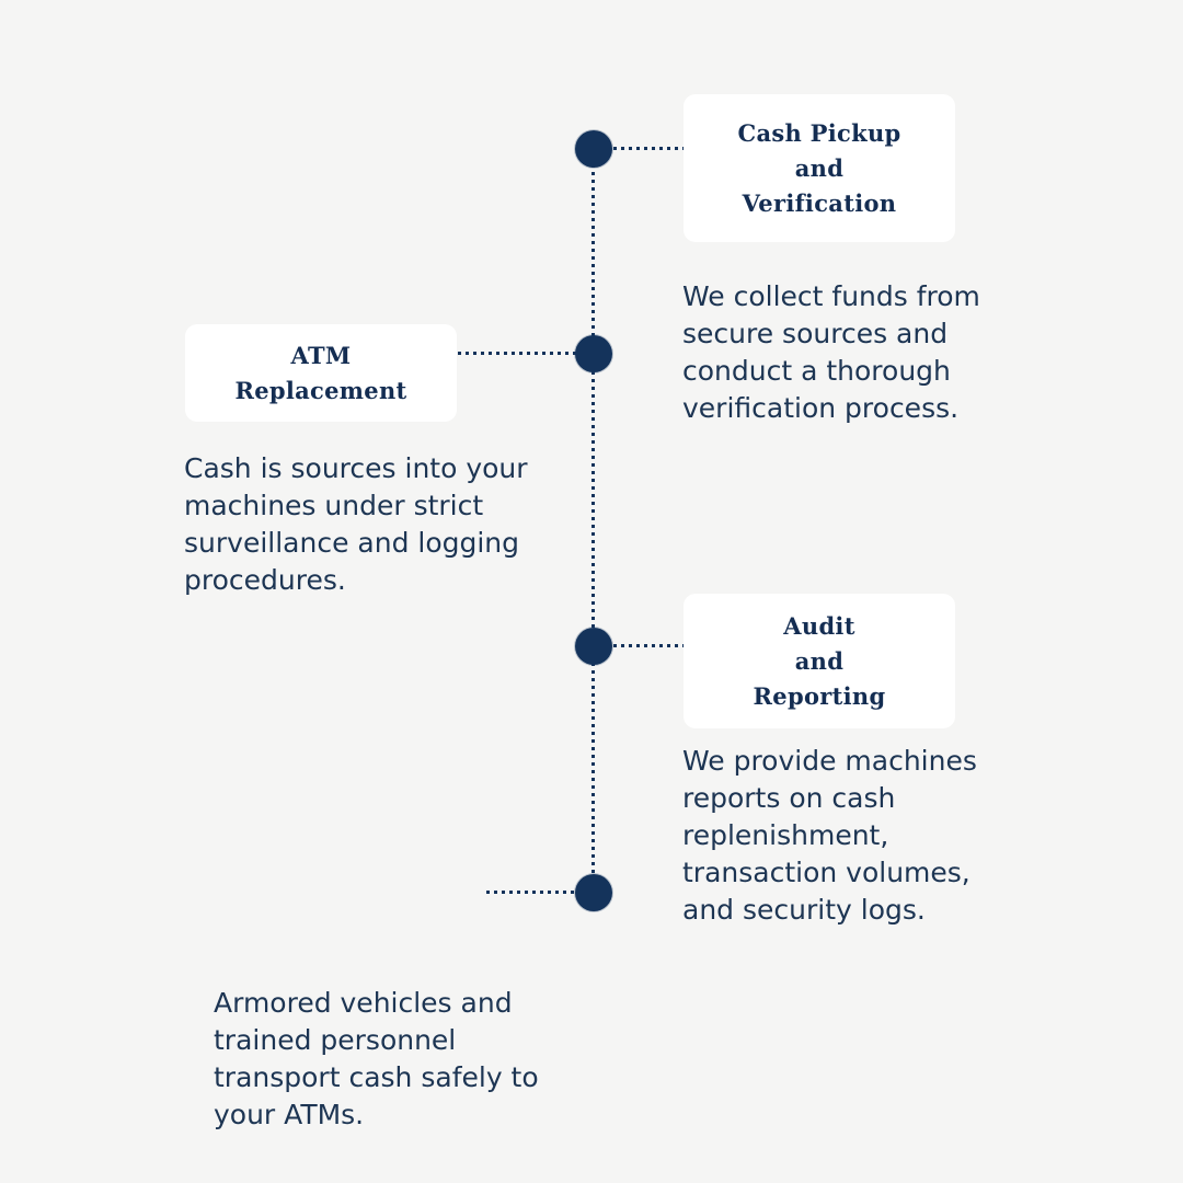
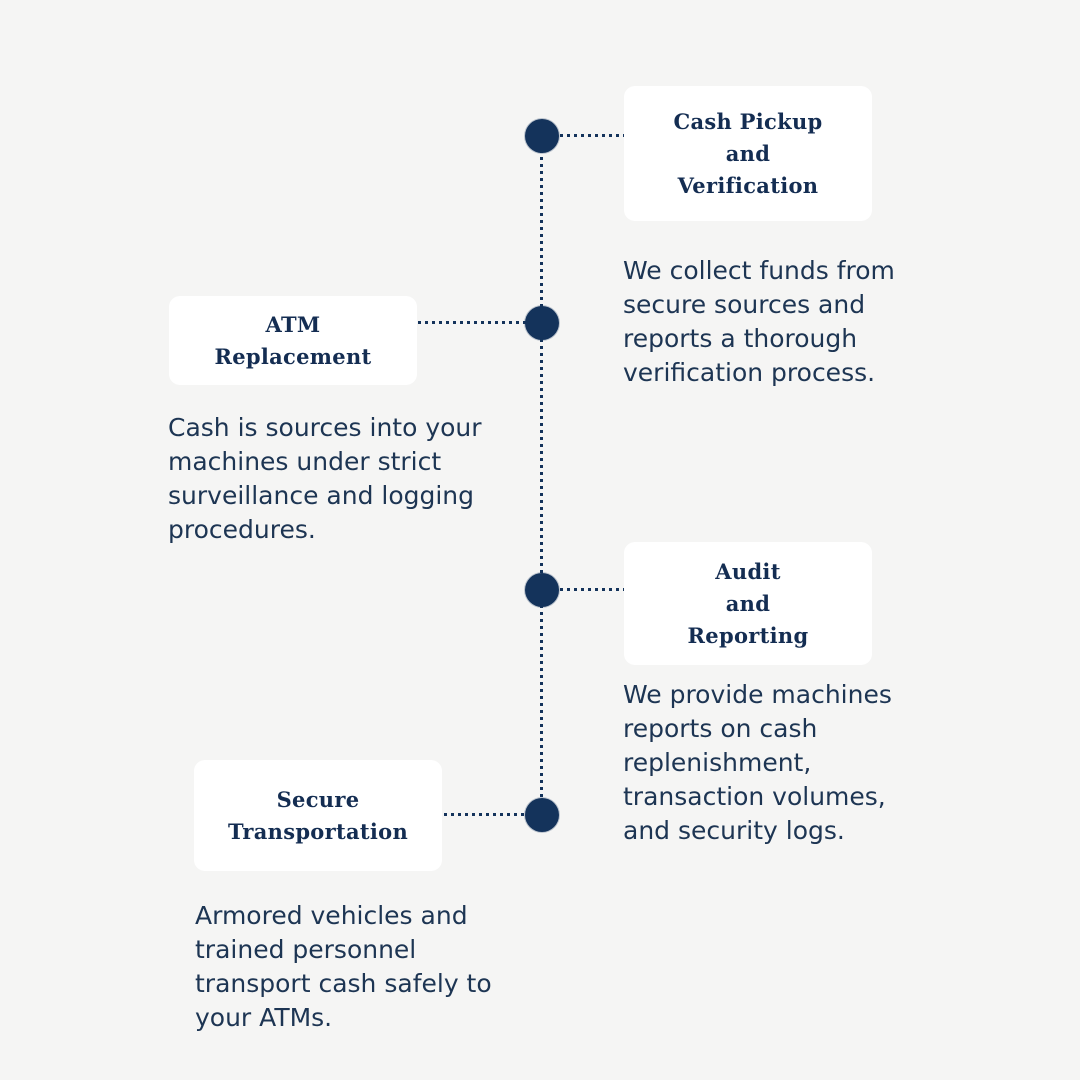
  Cash Pickup
  and
  Verification
- We collect funds from secure sources and conduct a thorough verification process.
+ We collect funds from secure sources and reports a thorough verification process.
  ATM
  Replacement
  Cash is sources into your machines under strict surveillance and logging procedures.
  Audit
  and
  Reporting
  We provide machines reports on cash replenishment, transaction volumes, and security logs.
+ Secure
+ Transportation
  Armored vehicles and trained personnel transport cash safely to your ATMs.
